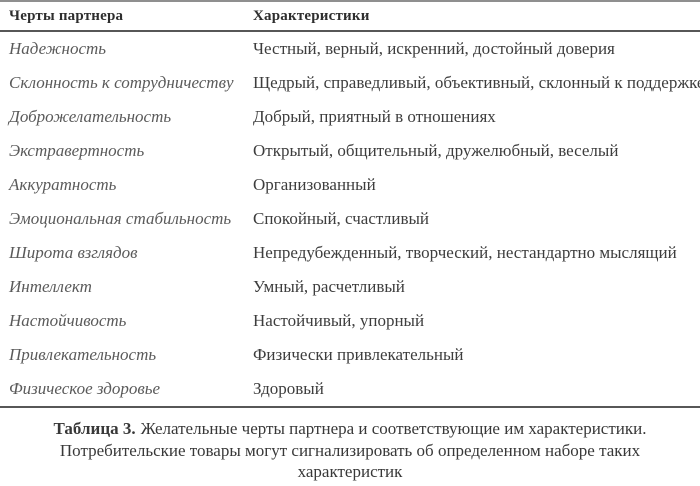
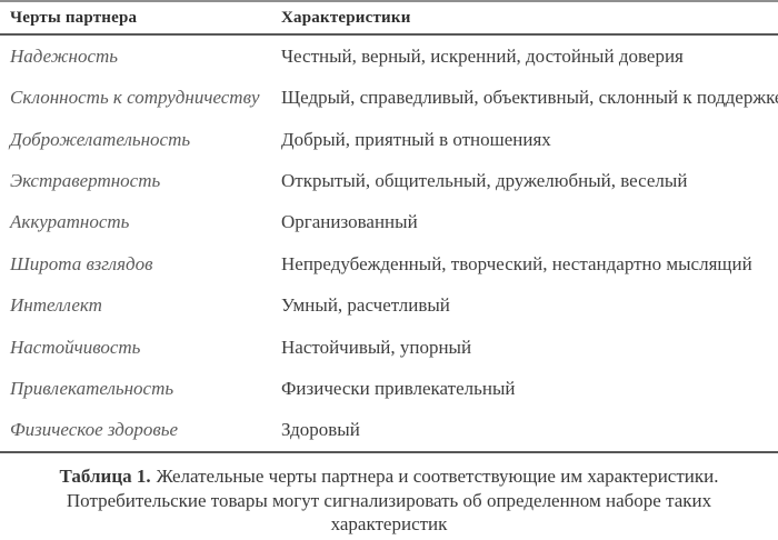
  Черты партнера
  Характеристики
  Надежность
  Честный, верный, искренний, достойный доверия
  Склонность к сотрудничеству
  Щедрый, справедливый, объективный, склонный к поддержк
  Доброжелательность
  Добрый, приятный в отношениях
  Экстравертность
  Открытый, общительный, дружелюбный, веселый
  Аккуратность
  Организованный
- Эмоциональная стабильность
- Спокойный, счастливый
  Широта взглядов
  Непредубежденный, творческий, нестандартно мыслящий
  Интеллект
  Умный, расчетливый
  Настойчивость
  Настойчивый, упорный
  Привлекательность
  Физически привлекательный
  Физическое здоровье
  Здоровый
- Таблица 3. Желательные черты партнера и соответствующие им характеристики. Потребительские товары могут сигнализировать об определенном наборе таких характеристик
+ Таблица 1. Желательные черты партнера и соответствующие им характеристики. Потребительские товары могут сигнализировать об определенном наборе таких характеристик
